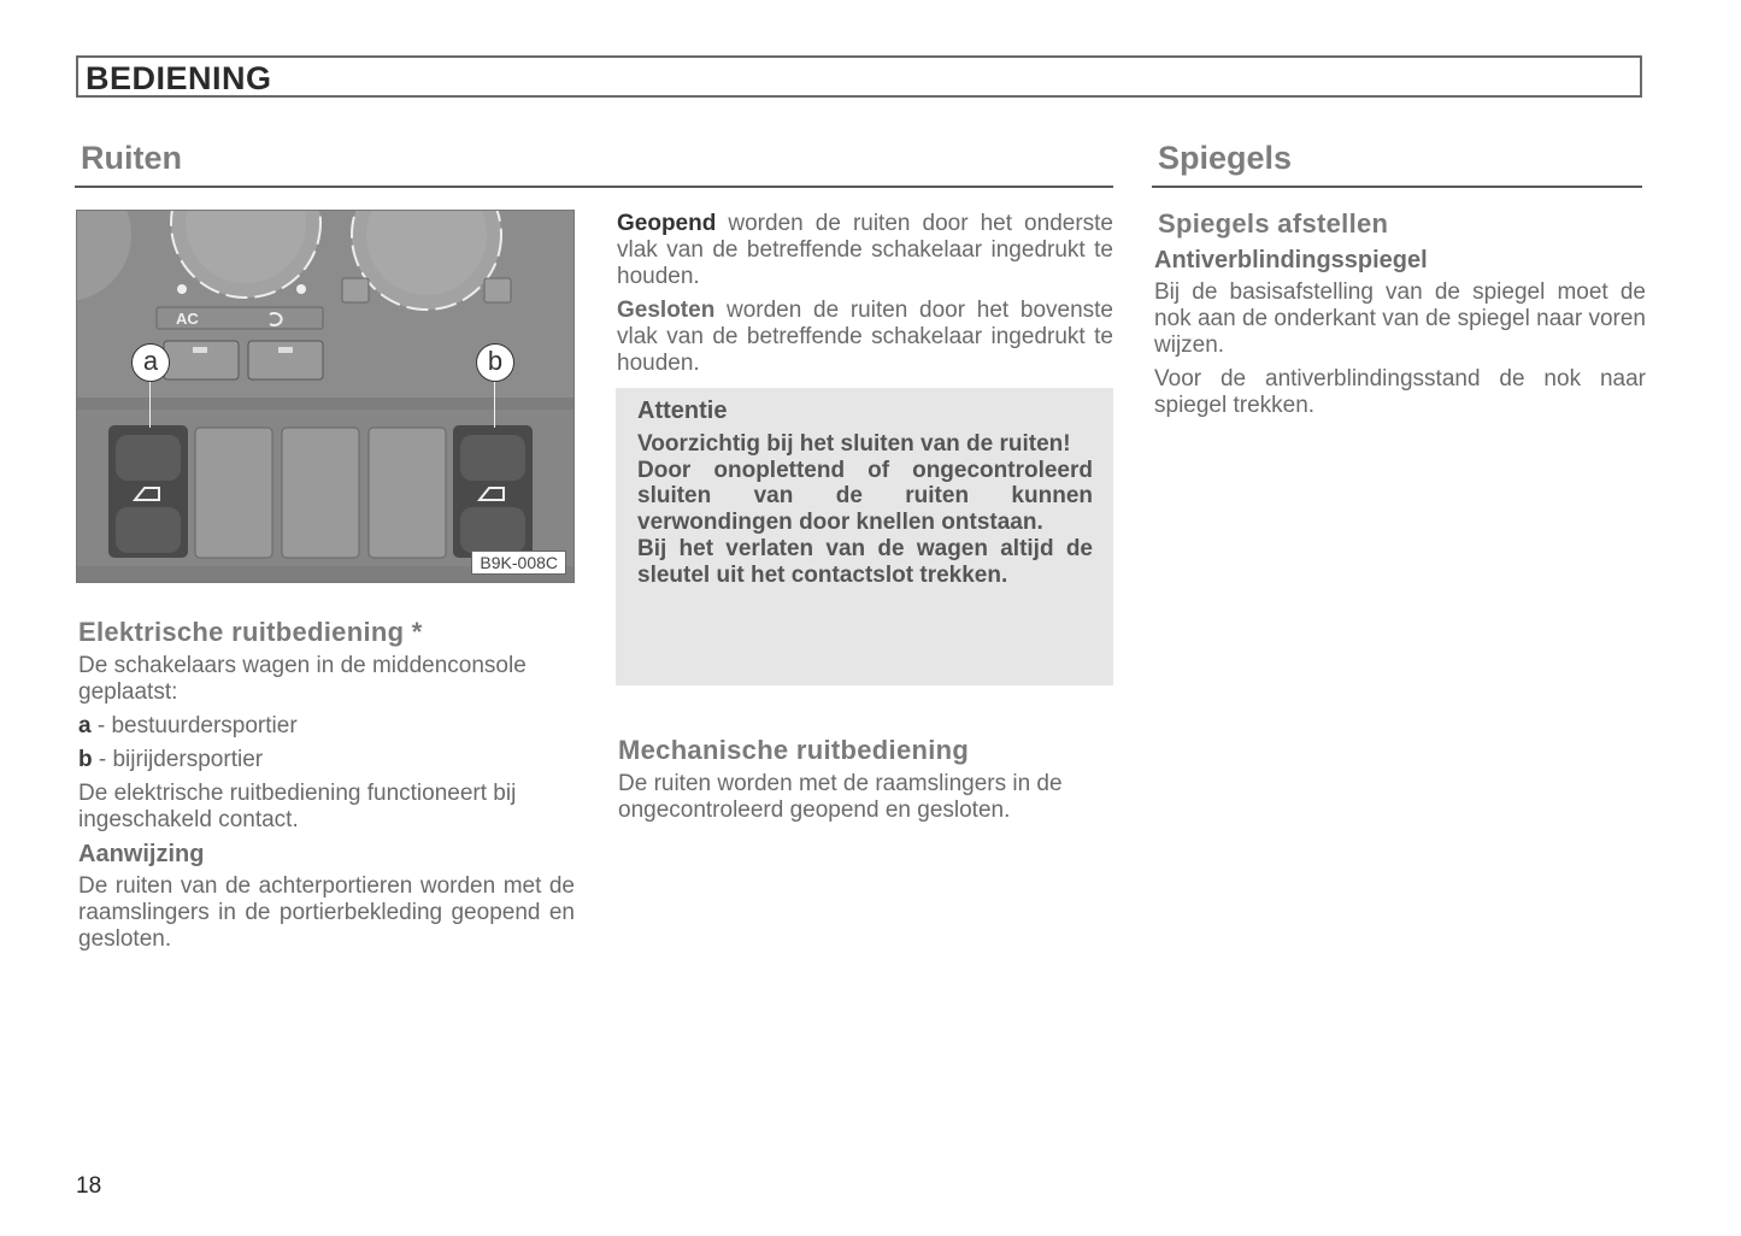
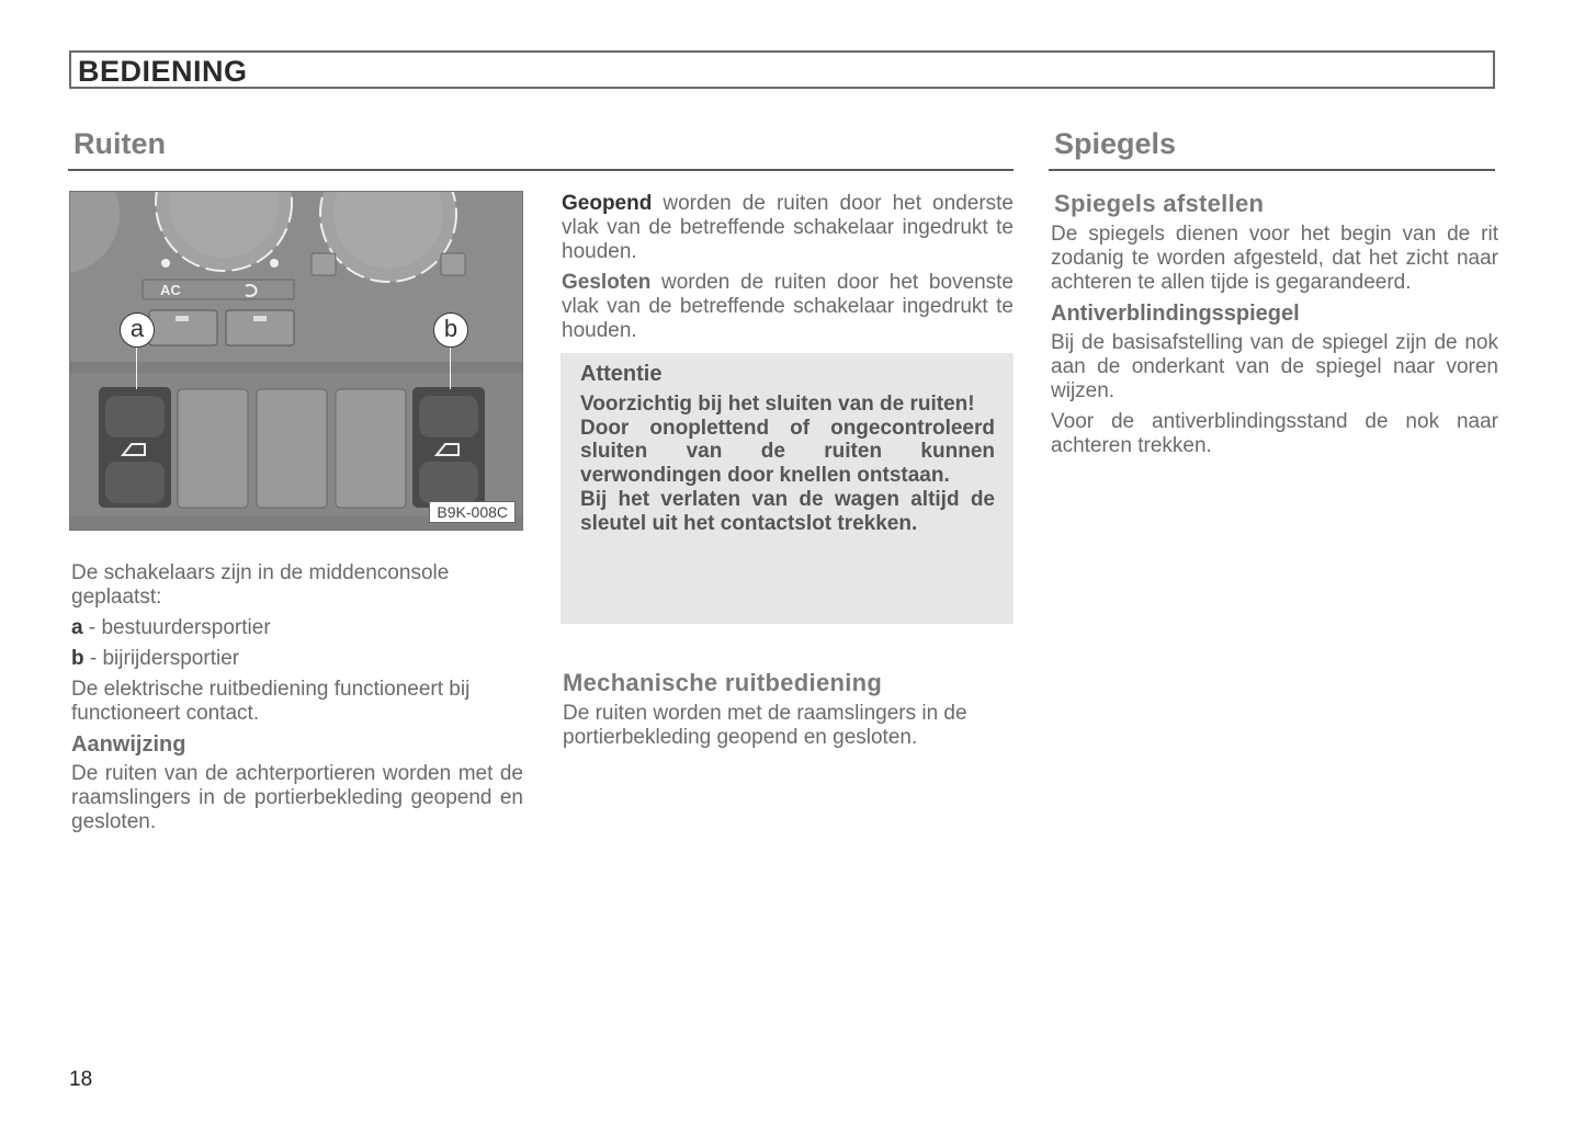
  BEDIENING
  Ruiten
  Spiegels
  AC
  a
  b
  B9K-008C
- Elektrische ruitbediening *
- De schakelaars wagen in de middenconsole geplaatst:
+ De schakelaars zijn in de middenconsole geplaatst:
  a - bestuurdersportier
  b - bijrijdersportier
- De elektrische ruitbediening functioneert bij ingeschakeld contact.
+ De elektrische ruitbediening functioneert bij functioneert contact.
  Aanwijzing
  De ruiten van de achterportieren worden met de raamslingers in de portierbekleding geopend en gesloten.
  Geopend worden de ruiten door het onderste vlak van de betreffende schakelaar ingedrukt te houden.
  Gesloten worden de ruiten door het bovenste vlak van de betreffende schakelaar ingedrukt te houden.
  Attentie
  Voorzichtig bij het sluiten van de ruiten!
  Door onoplettend of ongecontroleerd sluiten van de ruiten kunnen verwondingen door knellen ontstaan.
  Bij het verlaten van de wagen altijd de sleutel uit het contactslot trekken.
  Mechanische ruitbediening
- De ruiten worden met de raamslingers in de ongecontroleerd geopend en gesloten.
+ De ruiten worden met de raamslingers in de portierbekleding geopend en gesloten.
  Spiegels afstellen
+ De spiegels dienen voor het begin van de rit zodanig te worden afgesteld, dat het zicht naar achteren te allen tijde is gegarandeerd.
  Antiverblindingsspiegel
- Bij de basisafstelling van de spiegel moet de nok aan de onderkant van de spiegel naar voren wijzen.
+ Bij de basisafstelling van de spiegel zijn de nok aan de onderkant van de spiegel naar voren wijzen.
- Voor de antiverblindingsstand de nok naar spiegel trekken.
+ Voor de antiverblindingsstand de nok naar achteren trekken.
  18
